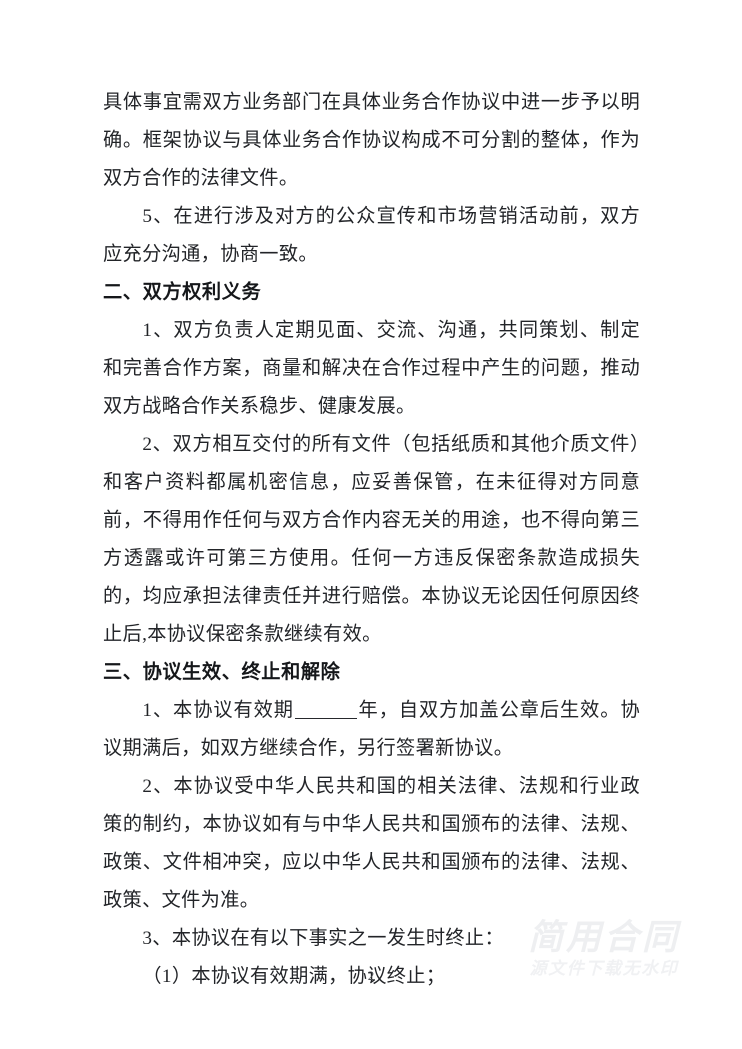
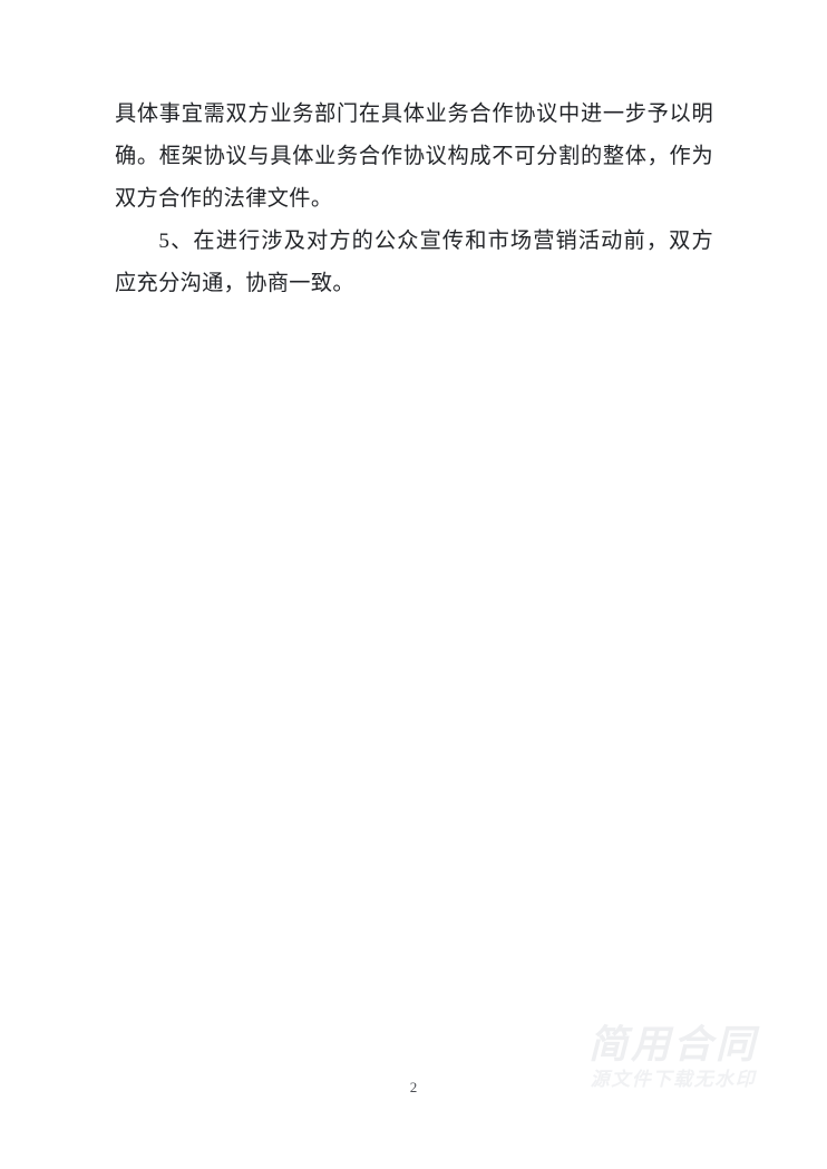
  具体事宜需双方业务部门在具体业务合作协议中进一步予以明确。框架协议与具体业务合作协议构成不可分割的整体，作为双方合作的法律文件。
  5、在进行涉及对方的公众宣传和市场营销活动前，双方应充分沟通，协商一致。
- 二、双方权利义务
- 1、双方负责人定期见面、交流、沟通，共同策划、制定和完善合作方案，商量和解决在合作过程中产生的问题，推动双方战略合作关系稳步、健康发展。
- 2、双方相互交付的所有文件（包括纸质和其他介质文件）和客户资料都属机密信息，应妥善保管，在未征得对方同意前，不得用作任何与双方合作内容无关的用途，也不得向第三方透露或许可第三方使用。任何一方违反保密条款造成损失的，均应承担法律责任并进行赔偿。本协议无论因任何原因终止后,本协议保密条款继续有效。
- 三、协议生效、终止和解除
- 1、本协议有效期 年，自双方加盖公章后生效。协议期满后，如双方继续合作，另行签署新协议。
- 2、本协议受中华人民共和国的相关法律、法规和行业政策的制约，本协议如有与中华人民共和国颁布的法律、法规、政策、文件相冲突，应以中华人民共和国颁布的法律、法规、政策、文件为准。
- 3、本协议在有以下事实之一发生时终止：
- （1）本协议有效期满，协议终止；
  2
